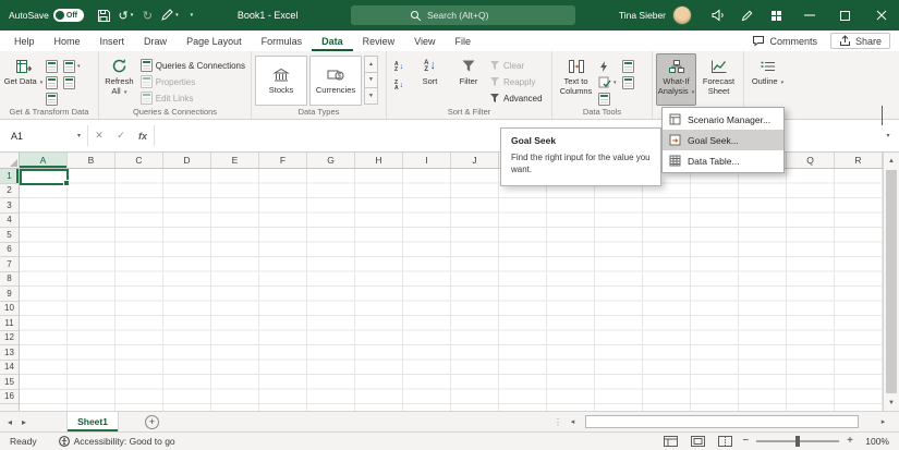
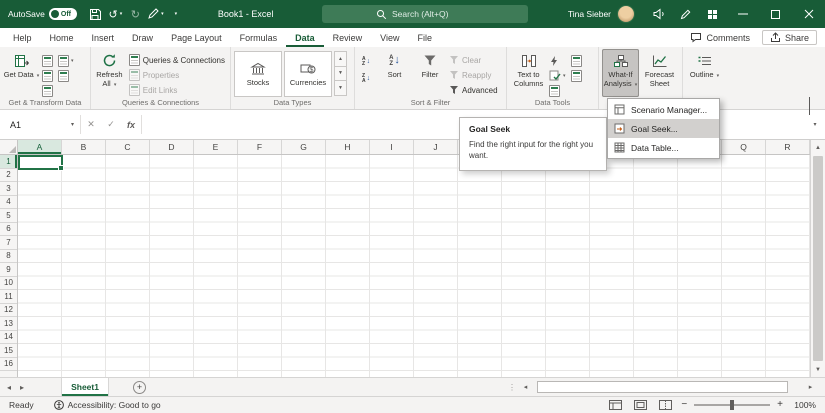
  AutoSave
  ↺
  ↻
  Book1 - Excel
  Search (Alt+Q)
  Tina Sieber
  Help
  Home
  Insert
  Draw
  Page Layout
  Formulas
  Data
  Review
  View
  File
  Comments
  Share
  Get Data
  Get & Transform Data
  Refresh All
  Queries & Connections
  Properties
  Edit Links
  Queries & Connections
  Stocks
  Currencies
  Data Types
  ↓
  Sort
  Filter
  Clear
  Reapply
  Advanced
  Sort & Filter
  Text to Columns
  Data Tools
  What-If Analysis
  Forecast Sheet
  Outline
  A1
  ✕
  ✓
  fx
  A
  B
  C
  D
  E
  F
  G
  H
  I
  J
  Q
  R
  1
  2
  3
  4
  5
  6
  7
  8
  9
  10
  11
  12
  13
  14
  15
  16
  ◂
  ▸
  Sheet1
  +
  ⋮
  Ready
  Accessibility: Good to go
  −
  +
  100%
  Goal Seek
- Find the right input for the value you want.
+ Find the right input for the right you want.
  Scenario Manager...
  Goal Seek...
  Data Table...
